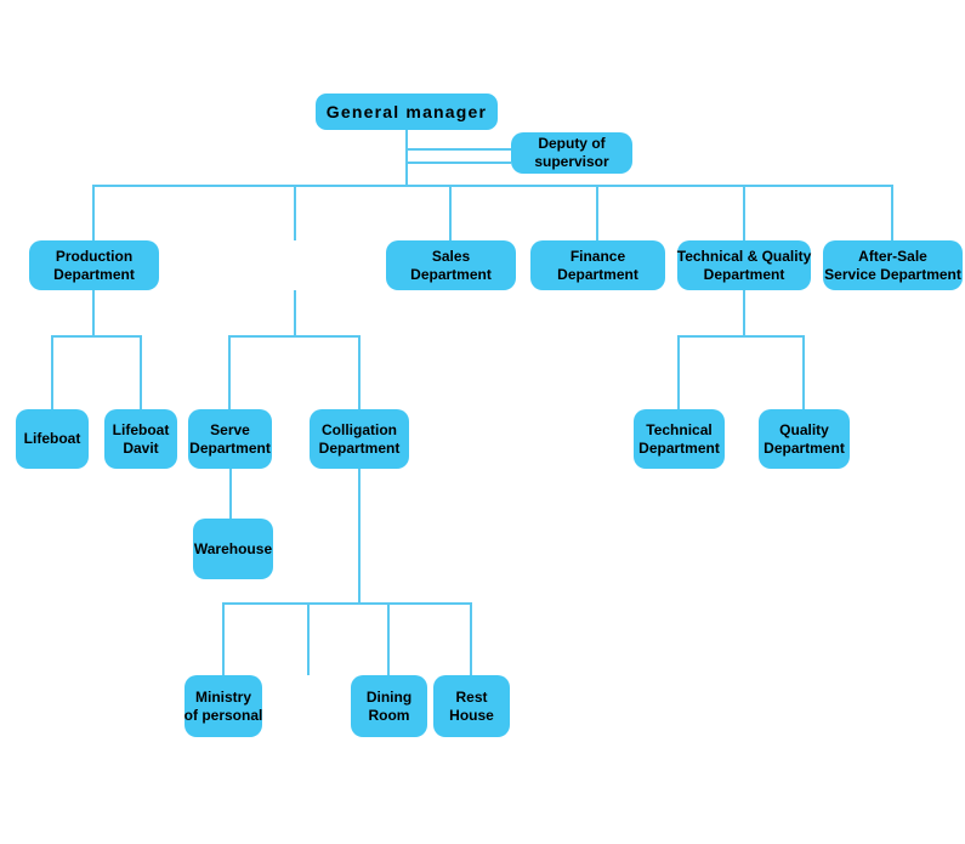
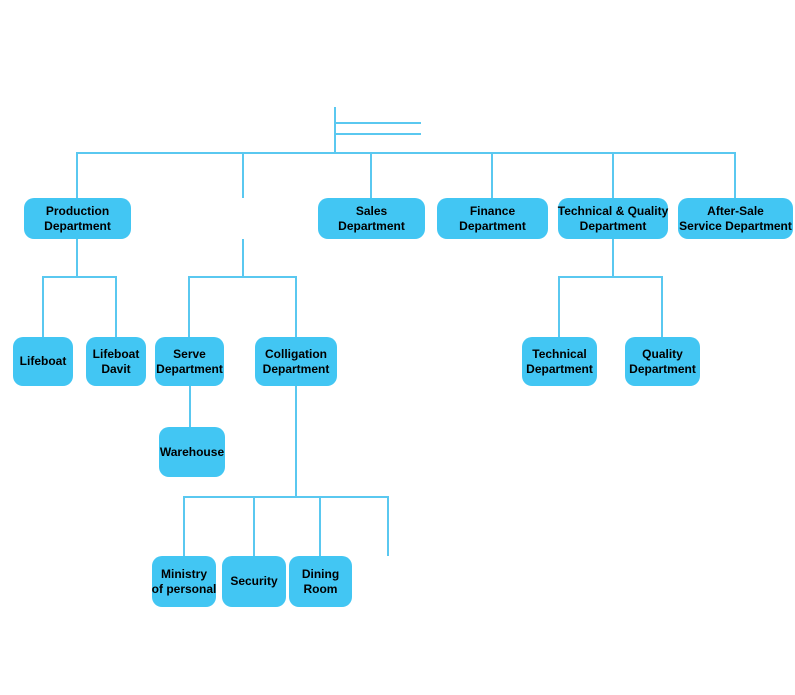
- General manager
- Deputy of
- supervisor
  Production
  Department
  Sales
  Department
  Finance
  Department
  Technical & Quality
  Department
  After-Sale
  Service Department
  Lifeboat
  Lifeboat
  Davit
  Serve
  Department
  Colligation
  Department
  Technical
  Department
  Quality
  Department
  Warehouse
  Ministry
  of personal
+ Security
  Dining
  Room
- Rest
- House
